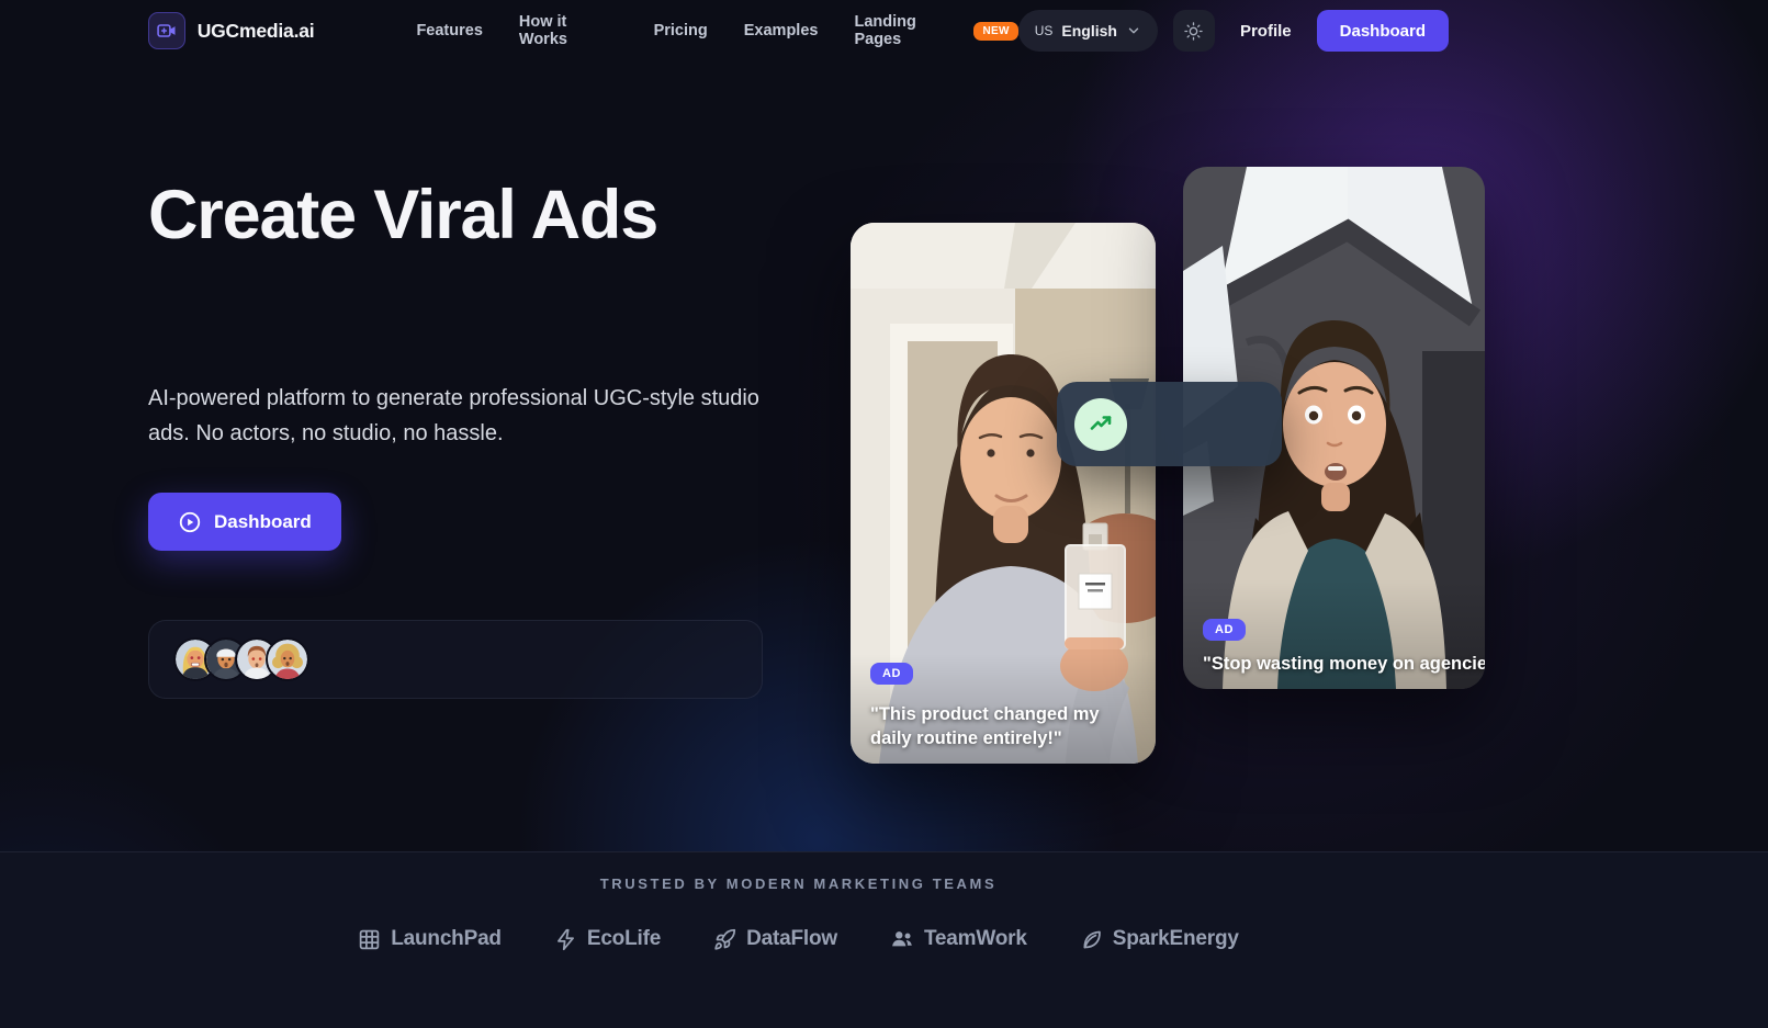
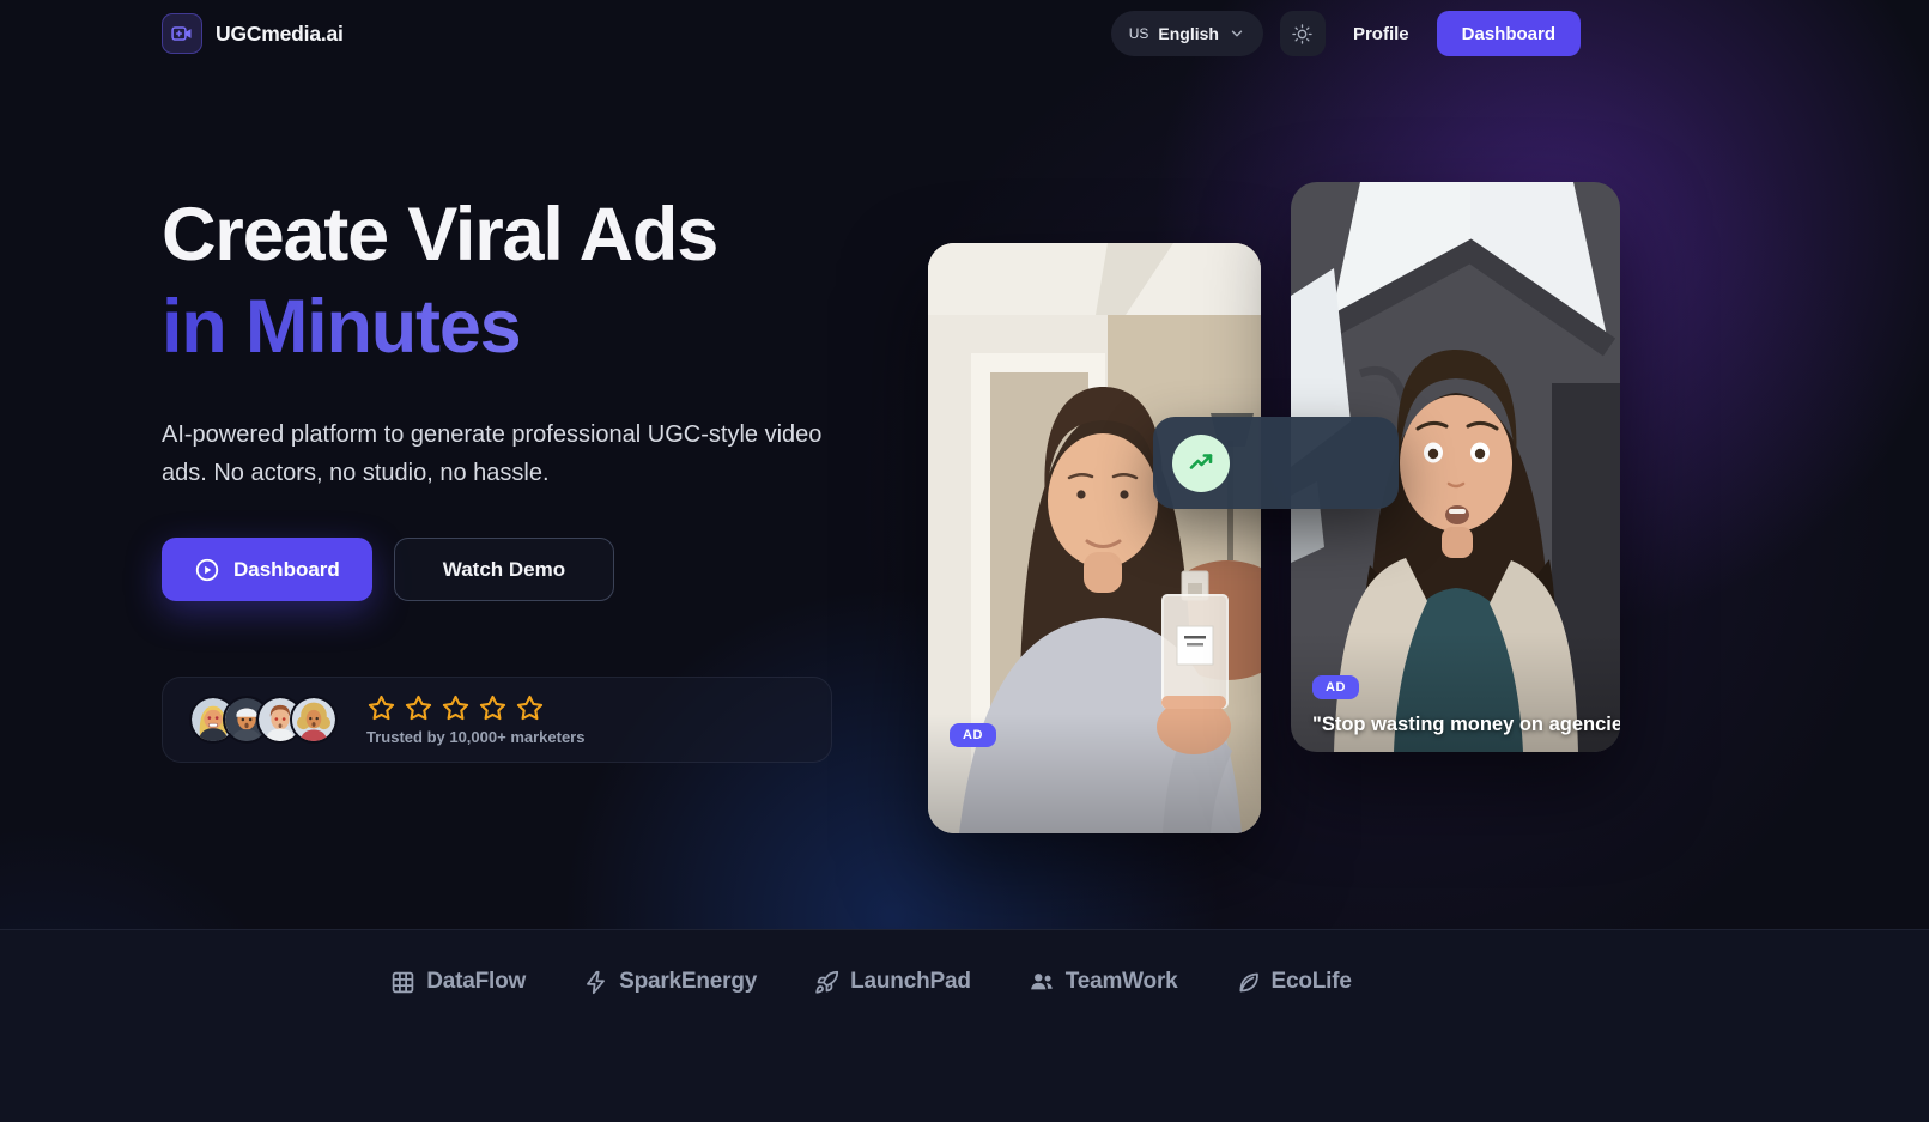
  UGCmedia.ai
- Features
- How it Works
- Pricing
- Examples
- Landing Pages
- NEW
  US
  English
  Profile
  Dashboard
  Create Viral Ads
+ in Minutes
- AI-powered platform to generate professional UGC-style studio ads. No actors, no studio, no hassle.
+ AI-powered platform to generate professional UGC-style video ads. No actors, no studio, no hassle.
  Dashboard
+ Watch Demo
+ Trusted by 10,000+ marketers
  AD
- "This product changed my daily routine entirely!"
  AD
  "Stop wasting money on agencie
- TRUSTED BY MODERN MARKETING TEAMS
- LaunchPad
+ DataFlow
- EcoLife
+ SparkEnergy
- DataFlow
+ LaunchPad
  TeamWork
- SparkEnergy
+ EcoLife
